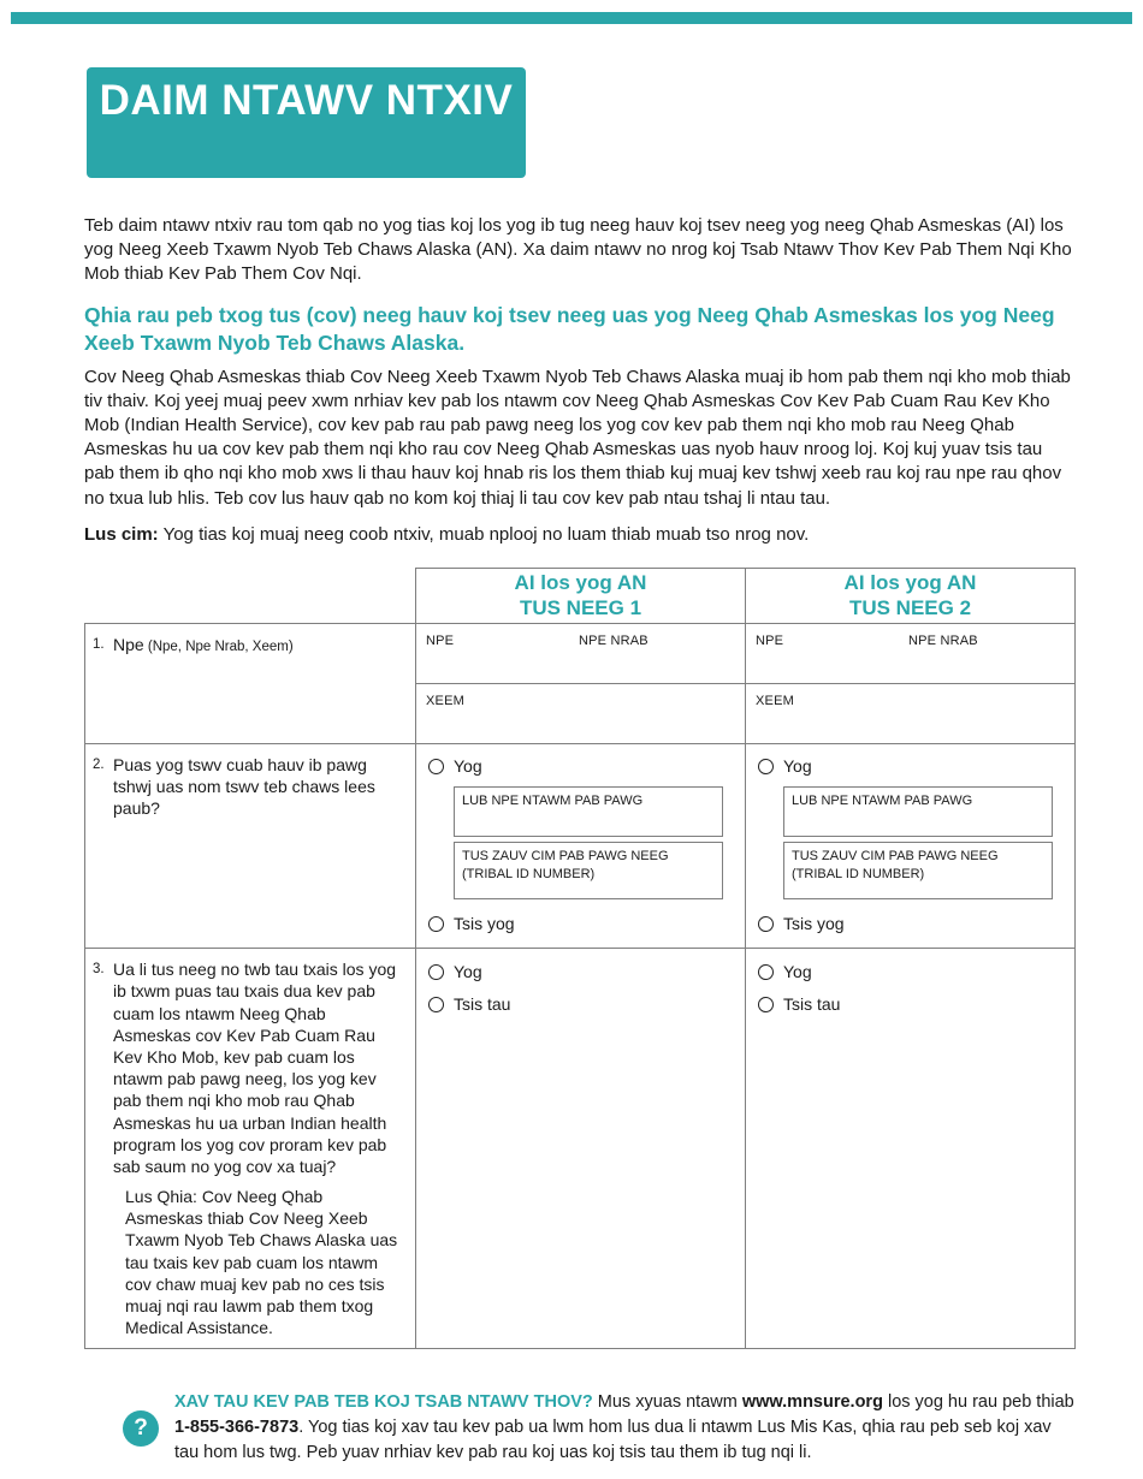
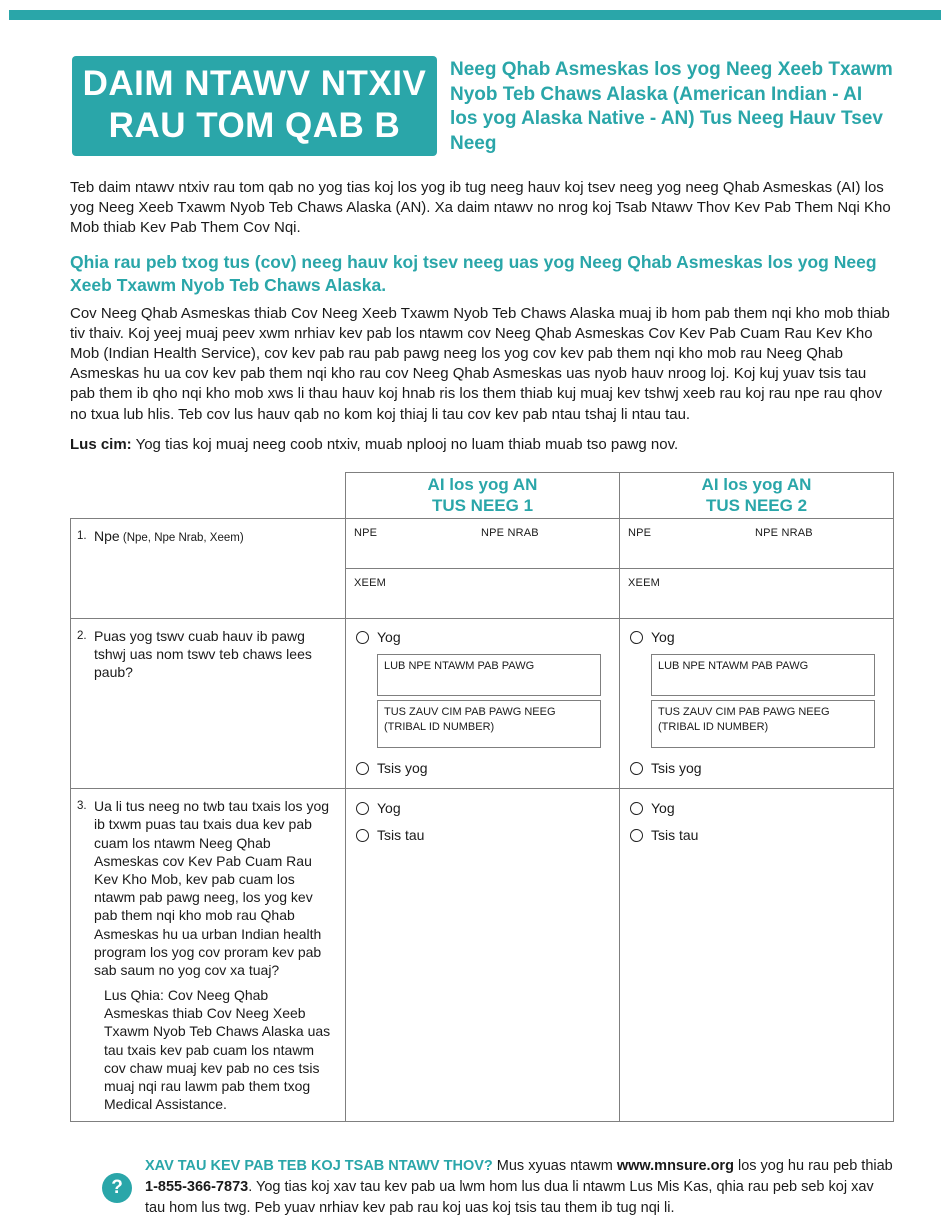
  DAIM NTAWV NTXIV
+ RAU TOM QAB B
+ Neeg Qhab Asmeskas los yog Neeg Xeeb Txawm Nyob Teb Chaws Alaska (American Indian - AI los yog Alaska Native - AN) Tus Neeg Hauv Tsev Neeg
  Teb daim ntawv ntxiv rau tom qab no yog tias koj los yog ib tug neeg hauv koj tsev neeg yog neeg Qhab Asmeskas (AI) los yog Neeg Xeeb Txawm Nyob Teb Chaws Alaska (AN). Xa daim ntawv no nrog koj Tsab Ntawv Thov Kev Pab Them Nqi Kho Mob thiab Kev Pab Them Cov Nqi.
  Qhia rau peb txog tus (cov) neeg hauv koj tsev neeg uas yog Neeg Qhab Asmeskas los yog Neeg Xeeb Txawm Nyob Teb Chaws Alaska.
  Cov Neeg Qhab Asmeskas thiab Cov Neeg Xeeb Txawm Nyob Teb Chaws Alaska muaj ib hom pab them nqi kho mob thiab tiv thaiv. Koj yeej muaj peev xwm nrhiav kev pab los ntawm cov Neeg Qhab Asmeskas Cov Kev Pab Cuam Rau Kev Kho Mob (Indian Health Service), cov kev pab rau pab pawg neeg los yog cov kev pab them nqi kho mob rau Neeg Qhab Asmeskas hu ua cov kev pab them nqi kho rau cov Neeg Qhab Asmeskas uas nyob hauv nroog loj. Koj kuj yuav tsis tau pab them ib qho nqi kho mob xws li thau hauv koj hnab ris los them thiab kuj muaj kev tshwj xeeb rau koj rau npe rau qhov no txua lub hlis. Teb cov lus hauv qab no kom koj thiaj li tau cov kev pab ntau tshaj li ntau tau.
- Lus cim: Yog tias koj muaj neeg coob ntxiv, muab nplooj no luam thiab muab tso nrog nov.
+ Lus cim: Yog tias koj muaj neeg coob ntxiv, muab nplooj no luam thiab muab tso pawg nov.
  	AI los yog AN TUS NEEG 1	AI los yog AN TUS NEEG 2
  1. Npe (Npe, Npe Nrab, Xeem)	NPE NPE NRAB	NPE NPE NRAB
  XEEM	XEEM
  2. Puas yog tswv cuab hauv ib pawg tshwj uas nom tswv teb chaws lees paub?	Yog LUB NPE NTAWM PAB PAWG TUS ZAUV CIM PAB PAWG NEEG (TRIBAL ID NUMBER) Tsis yog	Yog LUB NPE NTAWM PAB PAWG TUS ZAUV CIM PAB PAWG NEEG (TRIBAL ID NUMBER) Tsis yog
  3. Ua li tus neeg no twb tau txais los yog ib txwm puas tau txais dua kev pab cuam los ntawm Neeg Qhab Asmeskas cov Kev Pab Cuam Rau Kev Kho Mob, kev pab cuam los ntawm pab pawg neeg, los yog kev pab them nqi kho mob rau Qhab Asmeskas hu ua urban Indian health program los yog cov proram kev pab sab saum no yog cov xa tuaj? Lus Qhia: Cov Neeg Qhab Asmeskas thiab Cov Neeg Xeeb Txawm Nyob Teb Chaws Alaska uas tau txais kev pab cuam los ntawm cov chaw muaj kev pab no ces tsis muaj nqi rau lawm pab them txog Medical Assistance.	Yog Tsis tau	Yog Tsis tau
  ?
  XAV TAU KEV PAB TEB KOJ TSAB NTAWV THOV? Mus xyuas ntawm www.mnsure.org los yog hu rau peb thiab 1-855-366-7873. Yog tias koj xav tau kev pab ua lwm hom lus dua li ntawm Lus Mis Kas, qhia rau peb seb koj xav tau hom lus twg. Peb yuav nrhiav kev pab rau koj uas koj tsis tau them ib tug nqi li.
